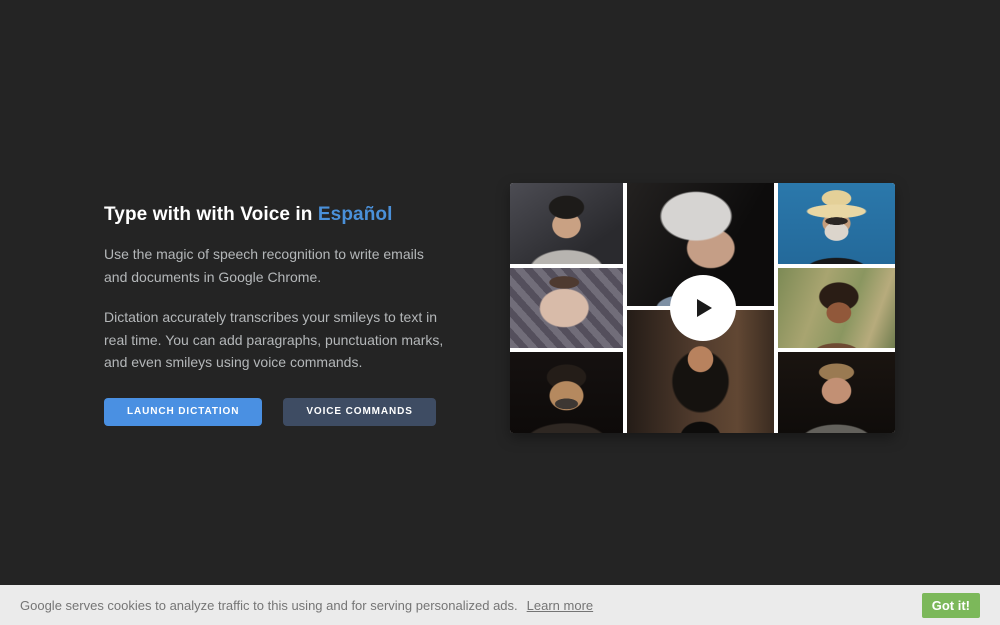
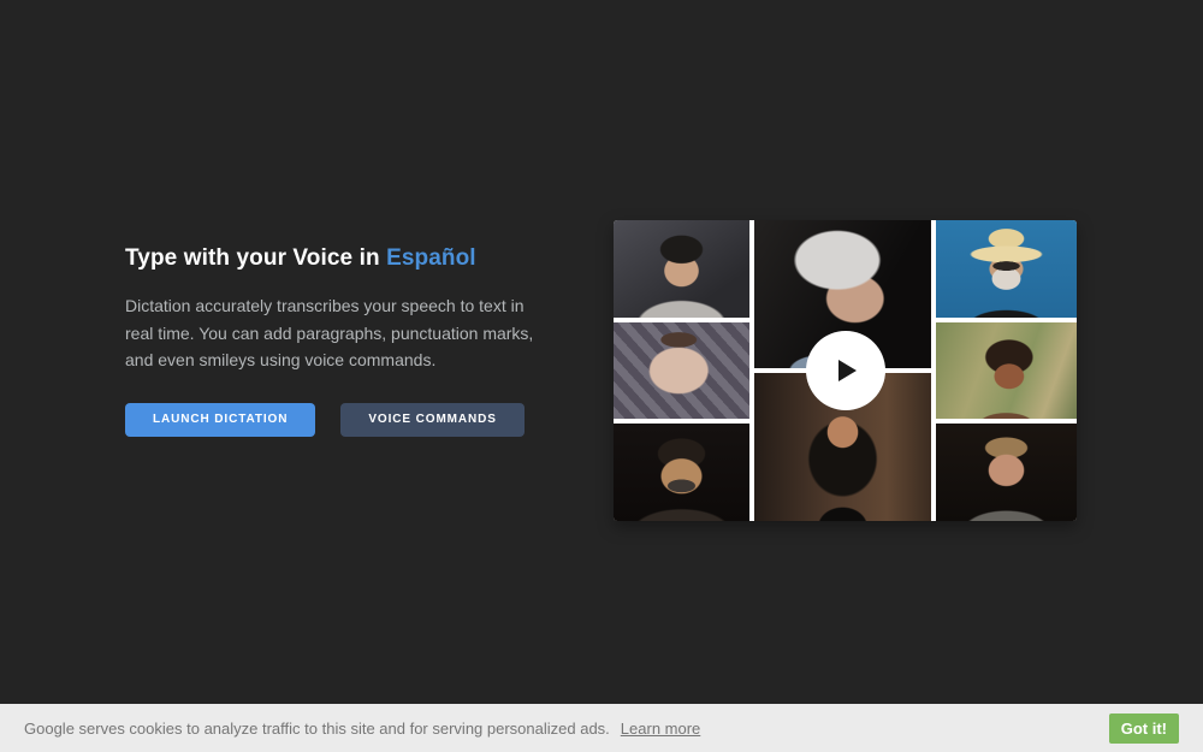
- Type with with Voice in Español
+ Type with your Voice in Español
- Use the magic of speech recognition to write emails and documents in Google Chrome.
- Dictation accurately transcribes your smileys to text in real time. You can add paragraphs, punctuation marks, and even smileys using voice commands.
+ Dictation accurately transcribes your speech to text in real time. You can add paragraphs, punctuation marks, and even smileys using voice commands.
  LAUNCH DICTATION
  VOICE COMMANDS
- Google serves cookies to analyze traffic to this using and for serving personalized ads.
+ Google serves cookies to analyze traffic to this site and for serving personalized ads.
  Learn more
  Got it!
